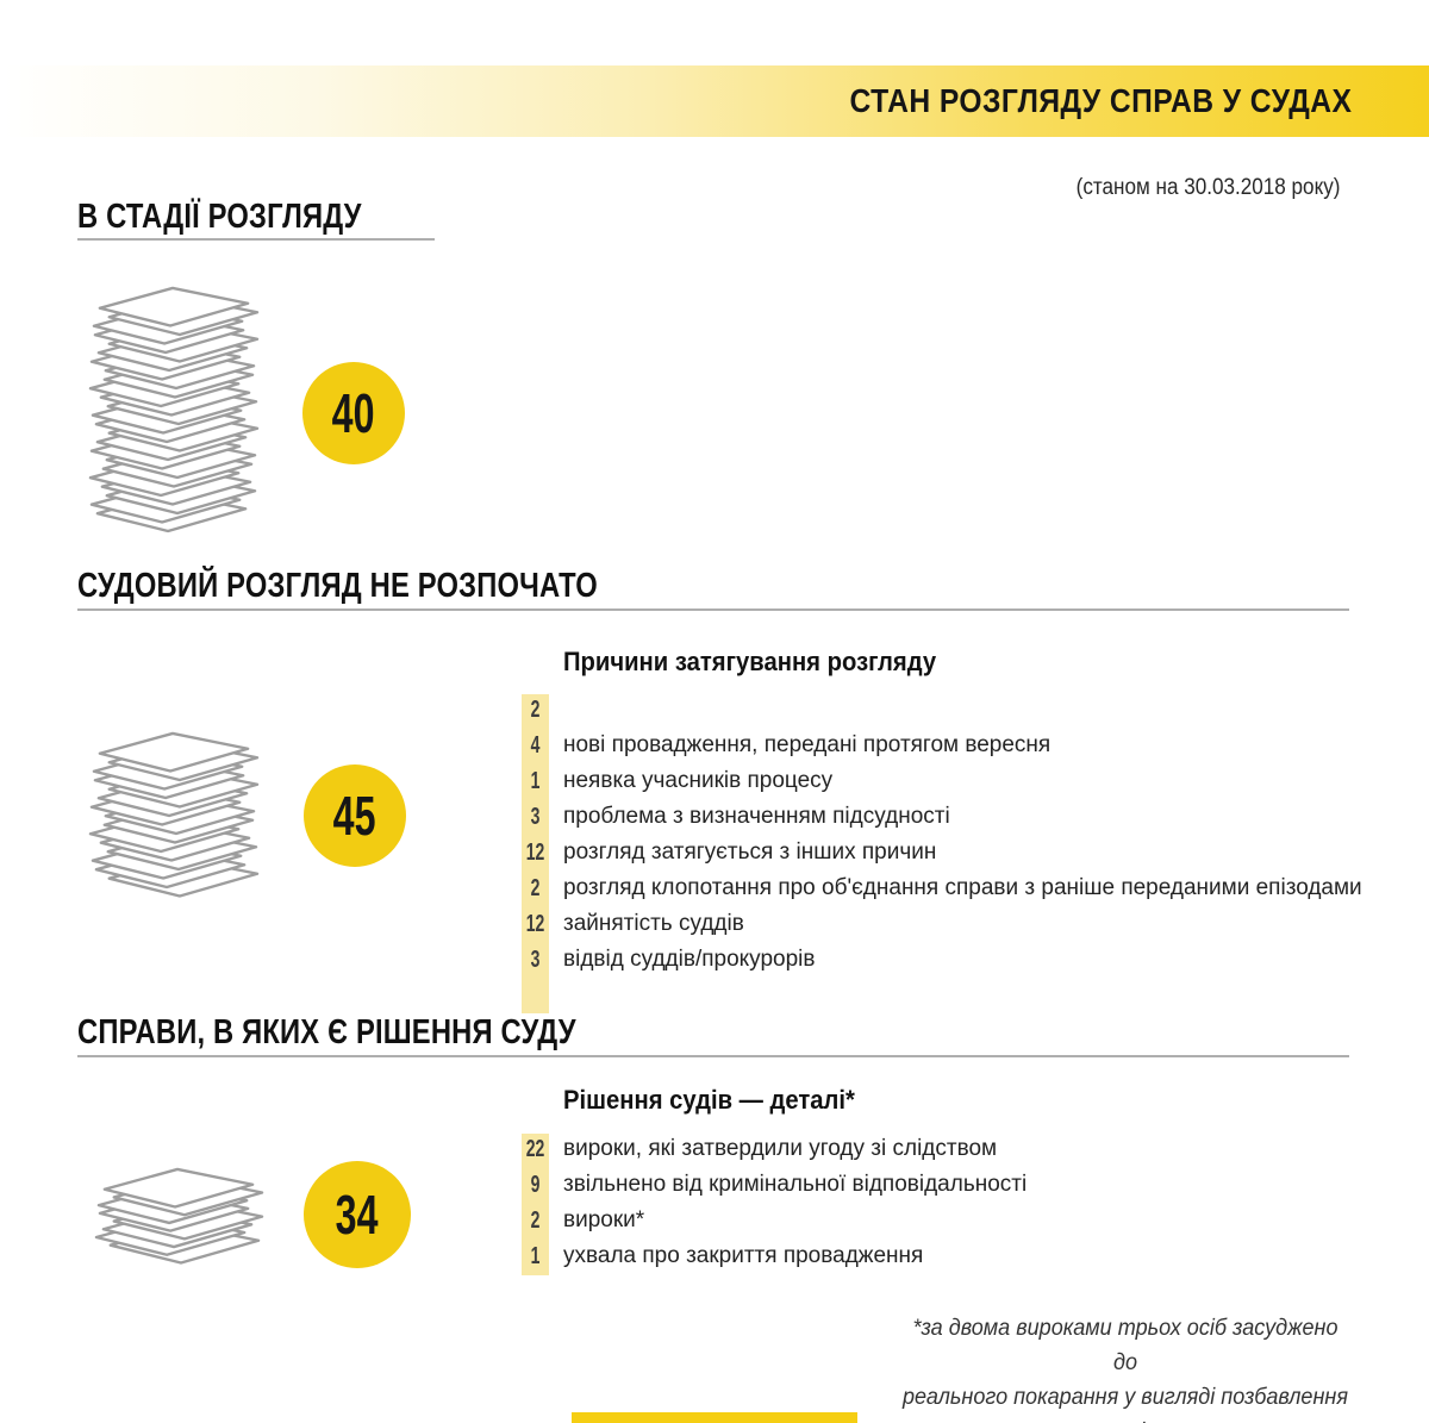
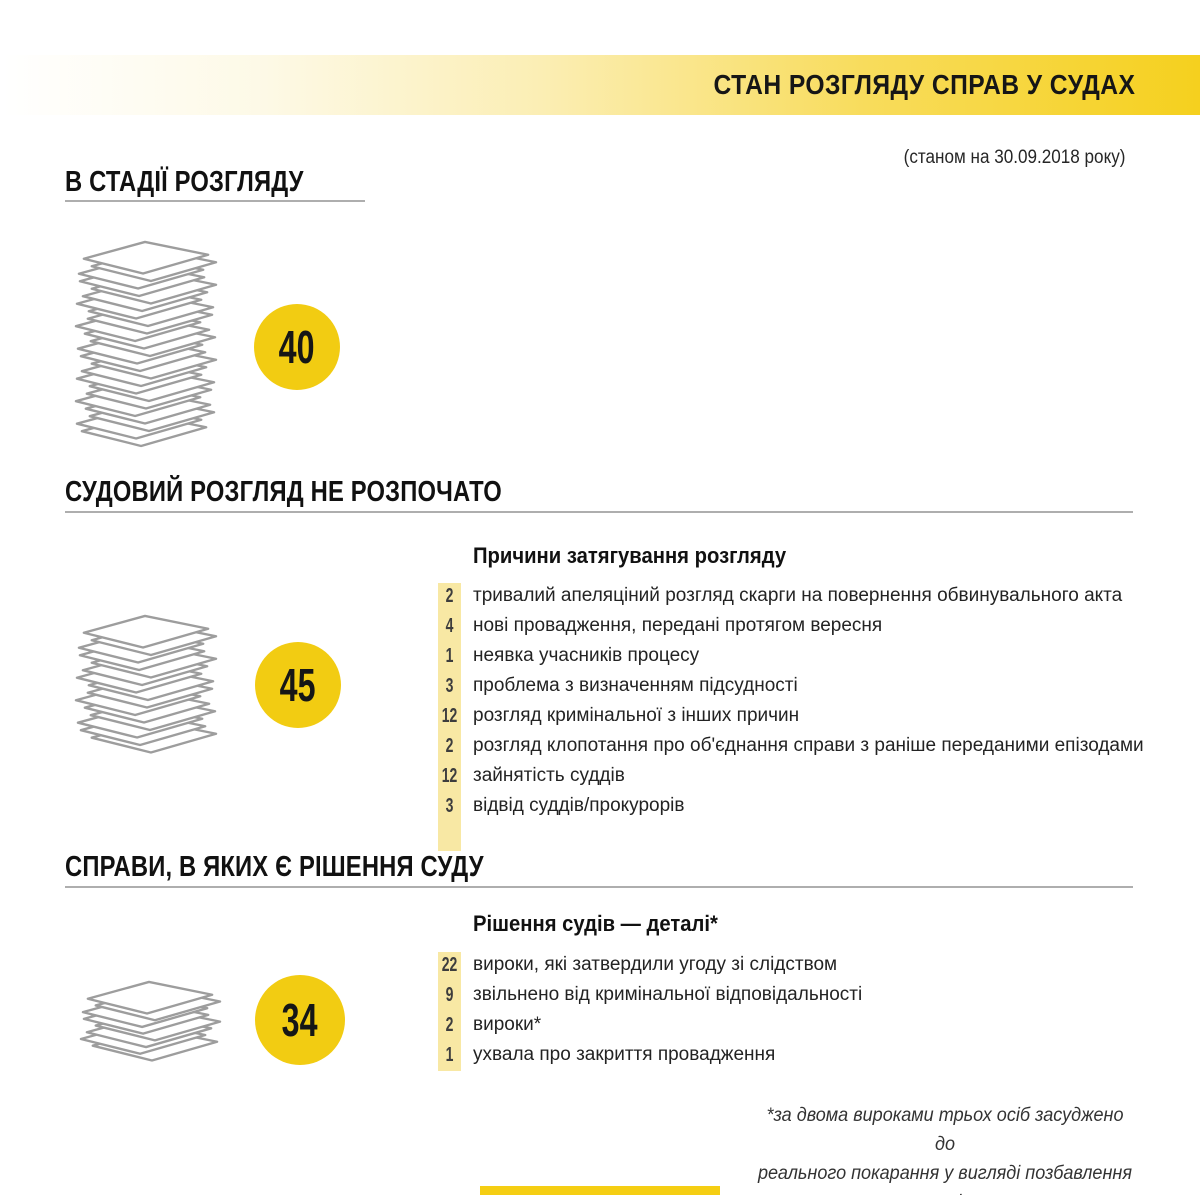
  СТАН РОЗГЛЯДУ СПРАВ У СУДАХ
- (станом на 30.03.2018 року)
+ (станом на 30.09.2018 року)
  В СТАДІЇ РОЗГЛЯДУ
  40
  СУДОВИЙ РОЗГЛЯД НЕ РОЗПОЧАТО
  45
  Причини затягування розгляду
  2
+ тривалий апеляціний розгляд скарги на повернення обвинувального акта
  4
  нові провадження, передані протягом вересня
  1
  неявка учасників процесу
  3
  проблема з визначенням підсудності
  12
- розгляд затягується з інших причин
+ розгляд кримінальної з інших причин
  2
  розгляд клопотання про об'єднання справи з раніше переданими епізодами
  12
  зайнятість суддів
  3
  відвід суддів/прокурорів
  СПРАВИ, В ЯКИХ Є РІШЕННЯ СУДУ
  34
  Рішення судів — деталі*
  22
  вироки, які затвердили угоду зі слідством
  9
  звільнено від кримінальної відповідальності
  2
  вироки*
  1
  ухвала про закриття провадження
  *за двома вироками трьох осіб засуджено до
  реального покарання у вигляді позбавлення
